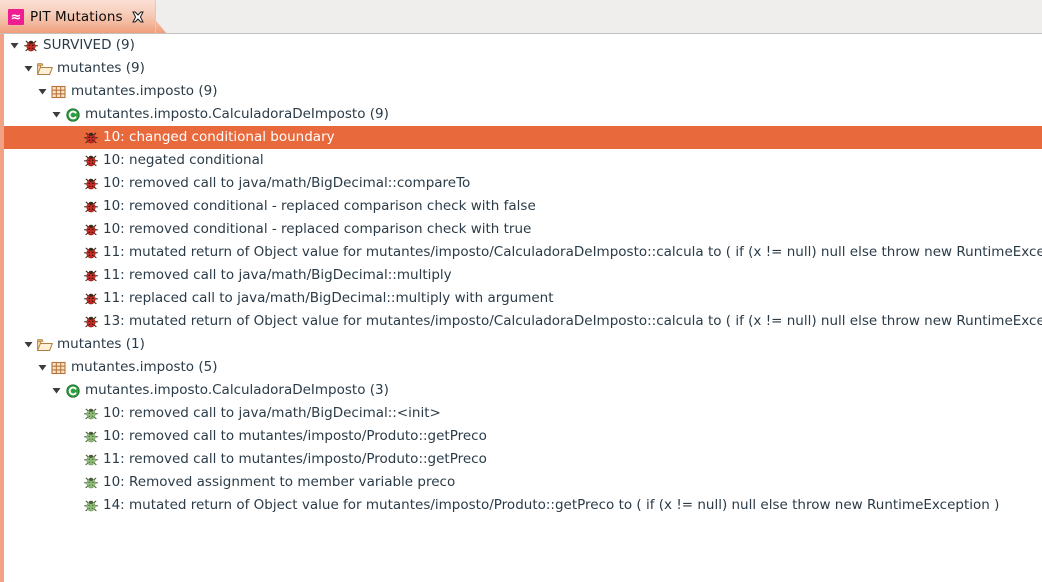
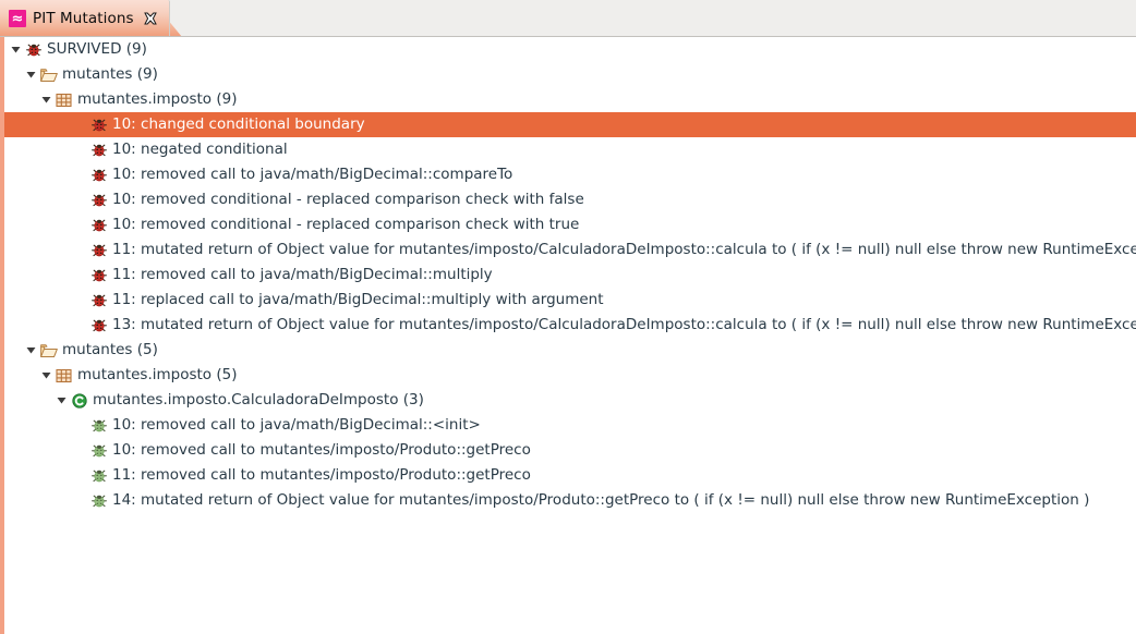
  ≈
  PIT Mutations
  SURVIVED (9)
  mutantes (9)
  mutantes.imposto (9)
- mutantes.imposto.CalculadoraDeImposto (9)
  10: changed conditional boundary
  10: negated conditional
  10: removed call to java/math/BigDecimal::compareTo
  10: removed conditional - replaced comparison check with false
  10: removed conditional - replaced comparison check with true
  11: mutated return of Object value for mutantes/imposto/CalculadoraDeImposto::calcula to ( if (x != null) null else throw new RuntimeExce
  11: removed call to java/math/BigDecimal::multiply
  11: replaced call to java/math/BigDecimal::multiply with argument
  13: mutated return of Object value for mutantes/imposto/CalculadoraDeImposto::calcula to ( if (x != null) null else throw new RuntimeExce
- mutantes (1)
+ mutantes (5)
  mutantes.imposto (5)
  mutantes.imposto.CalculadoraDeImposto (3)
  10: removed call to java/math/BigDecimal::<init>
  10: removed call to mutantes/imposto/Produto::getPreco
  11: removed call to mutantes/imposto/Produto::getPreco
- 10: Removed assignment to member variable preco
  14: mutated return of Object value for mutantes/imposto/Produto::getPreco to ( if (x != null) null else throw new RuntimeException )
